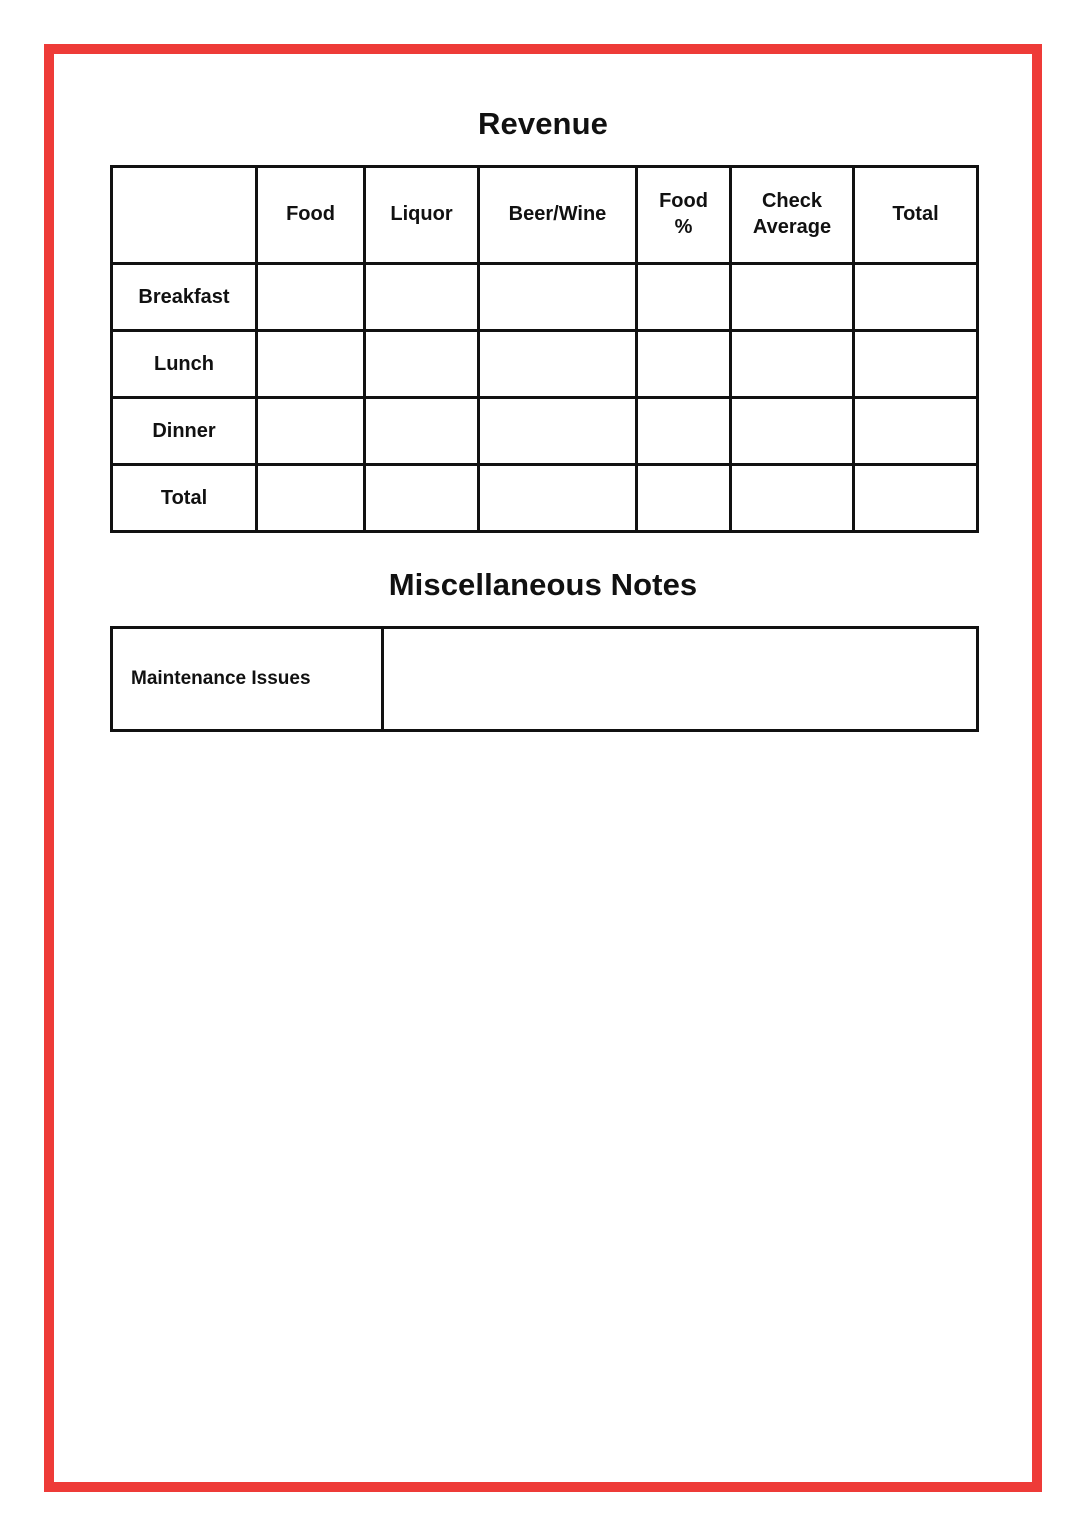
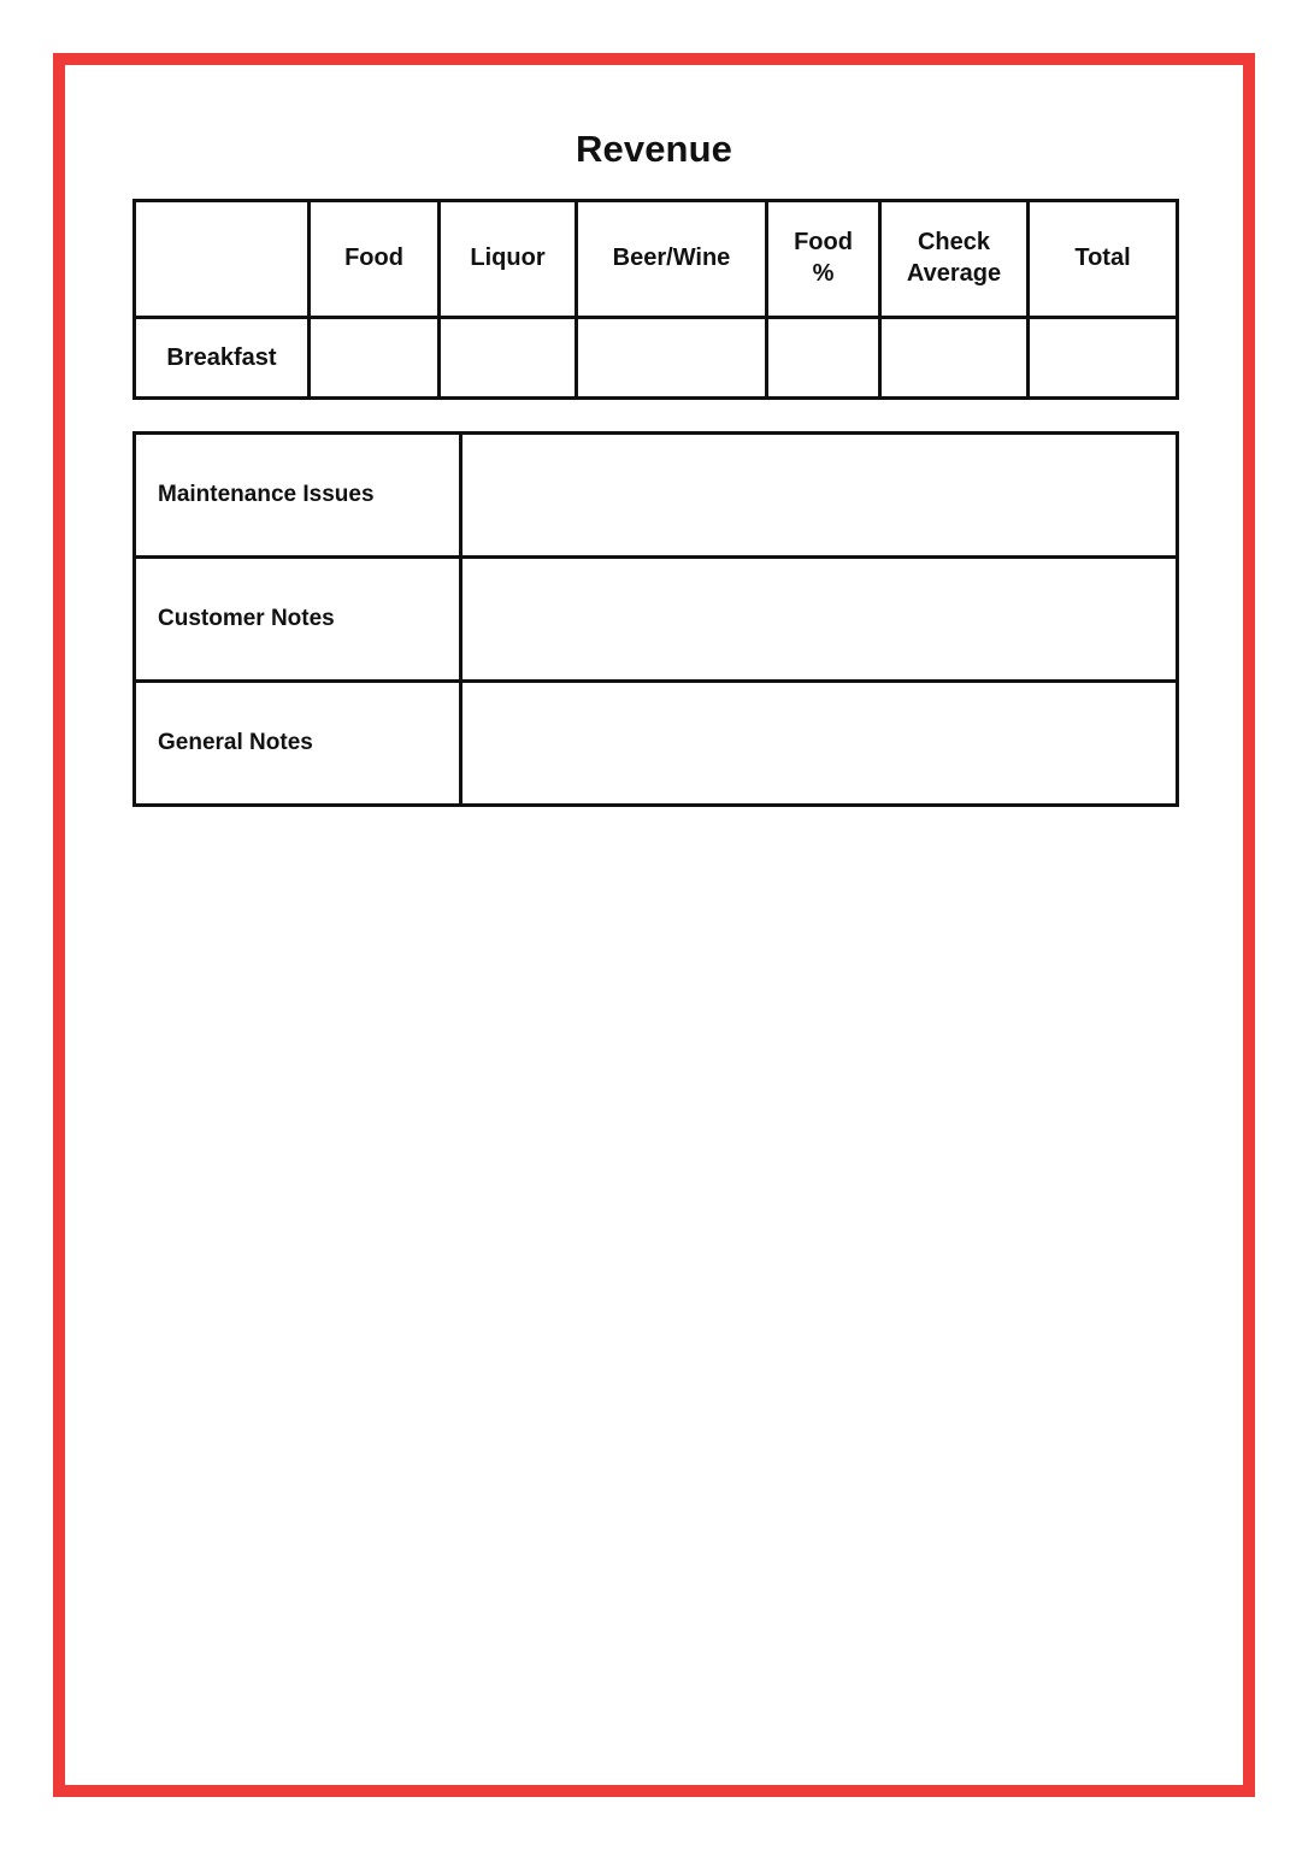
  Revenue
  	Food	Liquor	Beer/Wine	Food %	Check Average	Total
  Breakfast
- Lunch
- Dinner
- Total
- Miscellaneous Notes
  Maintenance Issues
+ Customer Notes
+ General Notes
